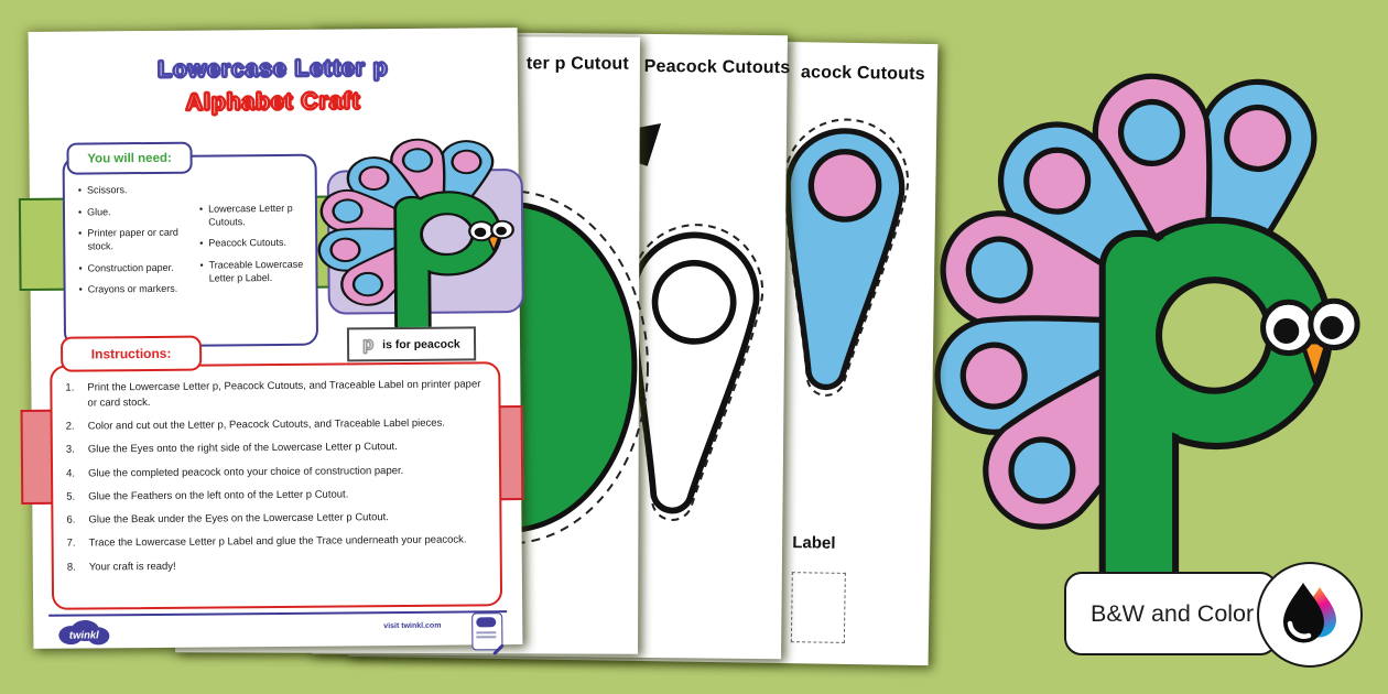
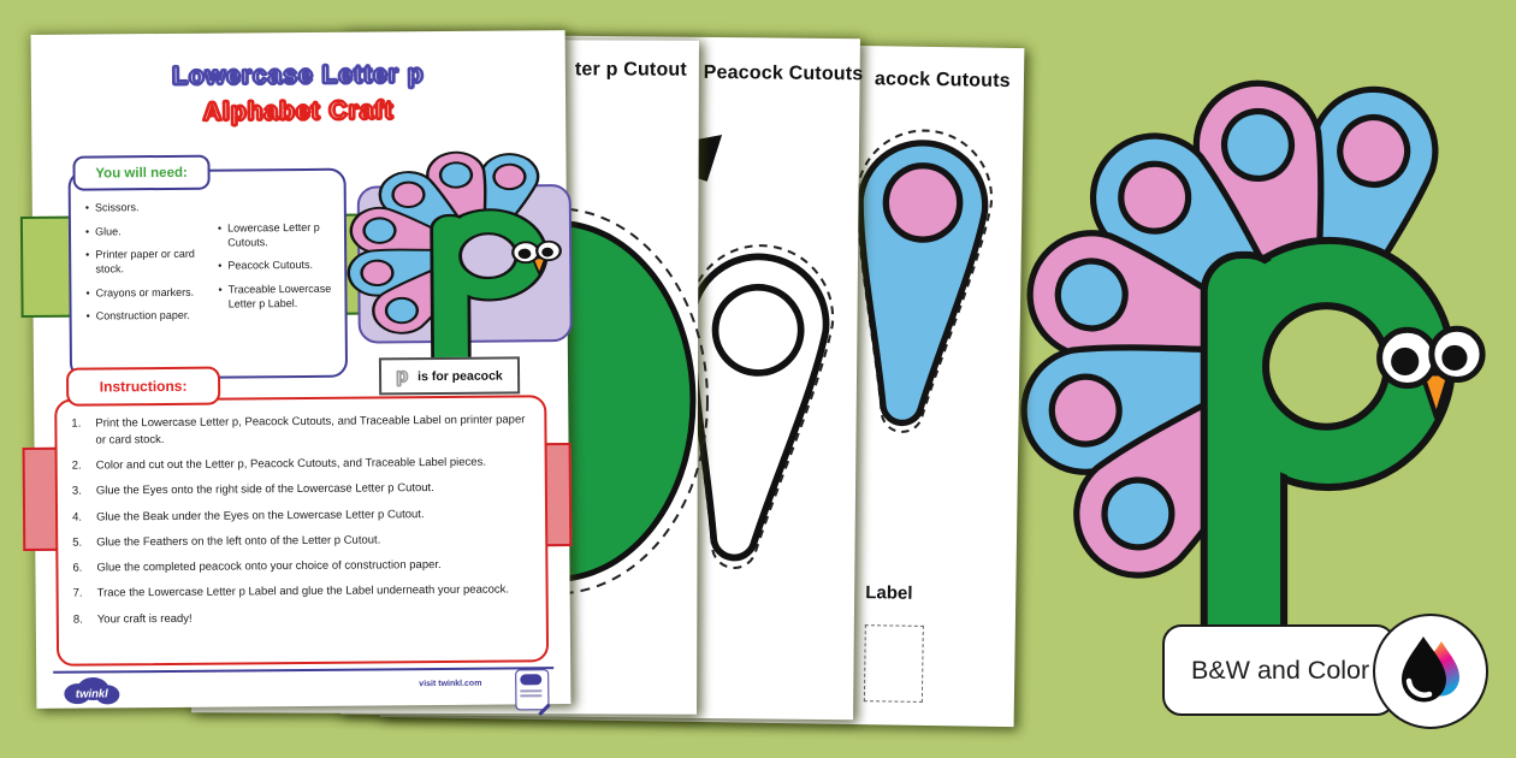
  acock Cutouts
  Label
  Peacock Cutouts
  ter p Cutout
  Lowercase Letter p
  Alphabet Craft
  •
  Scissors.
  •
  Glue.
  •
  Printer paper or card stock.
  •
- Construction paper.
+ Crayons or markers.
  •
- Crayons or markers.
+ Construction paper.
  •
  Lowercase Letter p Cutouts.
  •
  Peacock Cutouts.
  •
  Traceable Lowercase Letter p Label.
  You will need:
  p
  is for peacock
  1.
  Print the Lowercase Letter p, Peacock Cutouts, and Traceable Label on printer paper or card stock.
  2.
  Color and cut out the Letter p, Peacock Cutouts, and Traceable Label pieces.
  3.
  Glue the Eyes onto the right side of the Lowercase Letter p Cutout.
  4.
- Glue the completed peacock onto your choice of construction paper.
+ Glue the Beak under the Eyes on the Lowercase Letter p Cutout.
  5.
  Glue the Feathers on the left onto of the Letter p Cutout.
  6.
- Glue the Beak under the Eyes on the Lowercase Letter p Cutout.
+ Glue the completed peacock onto your choice of construction paper.
  7.
- Trace the Lowercase Letter p Label and glue the Trace underneath your peacock.
+ Trace the Lowercase Letter p Label and glue the Label underneath your peacock.
  8.
  Your craft is ready!
  Instructions:
  twinkl
  B&W and Color
